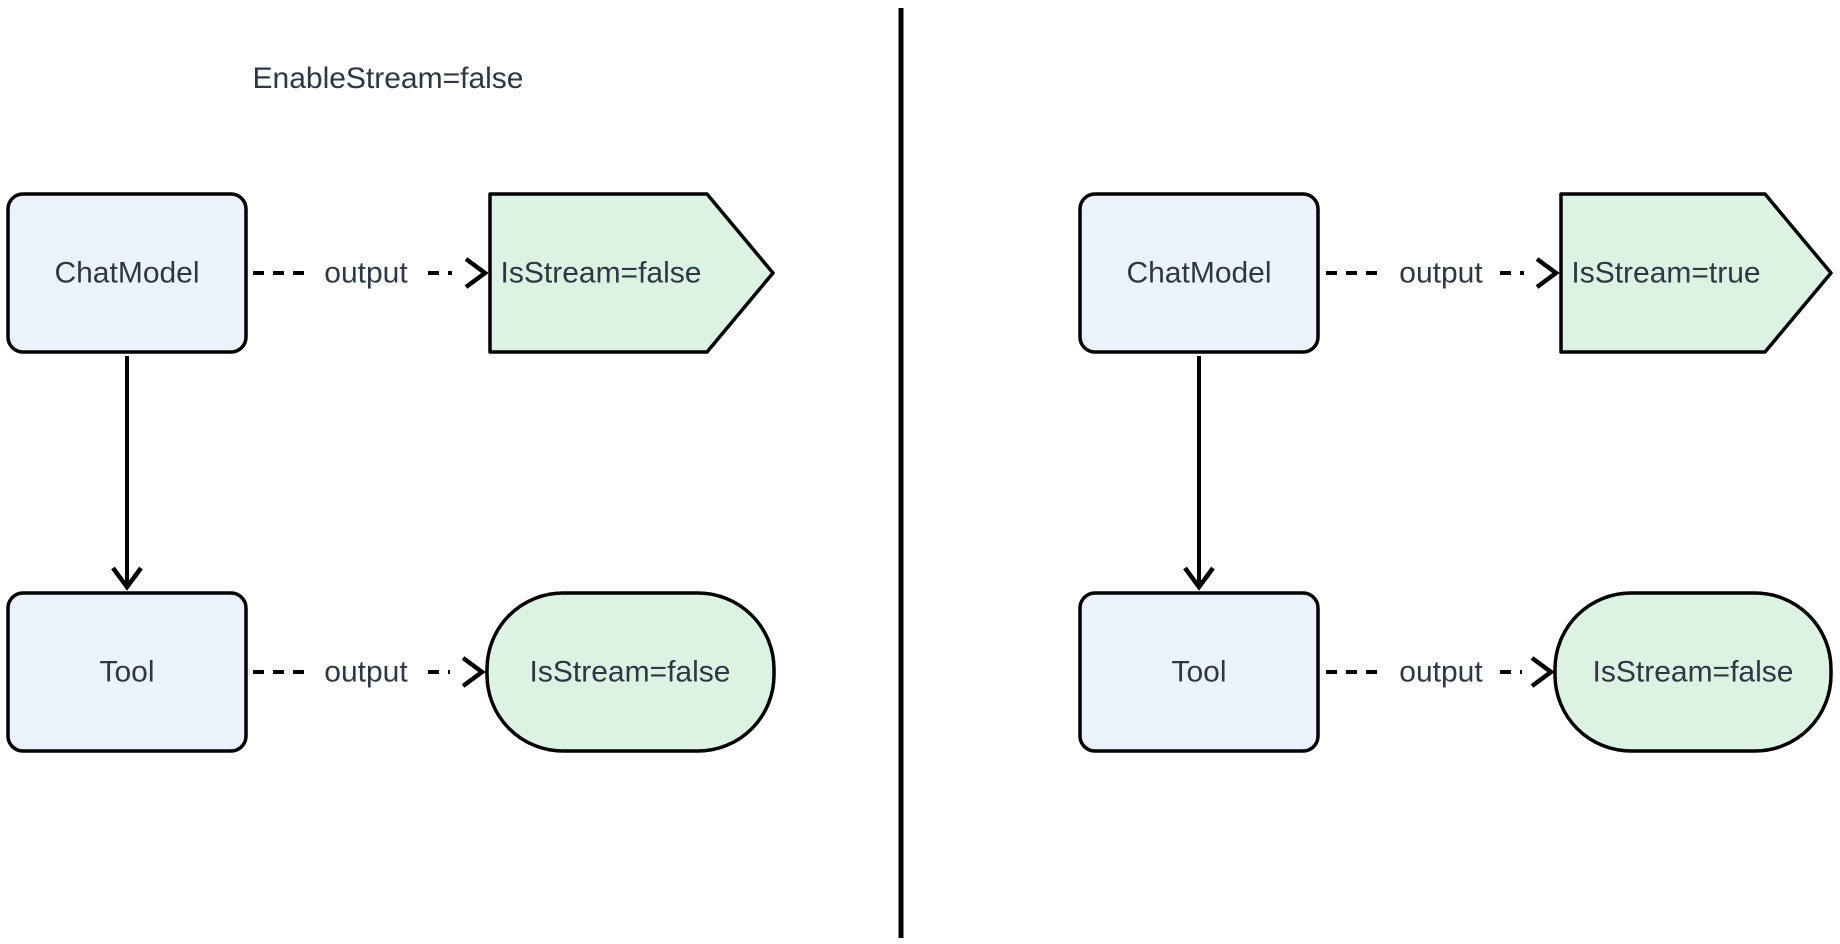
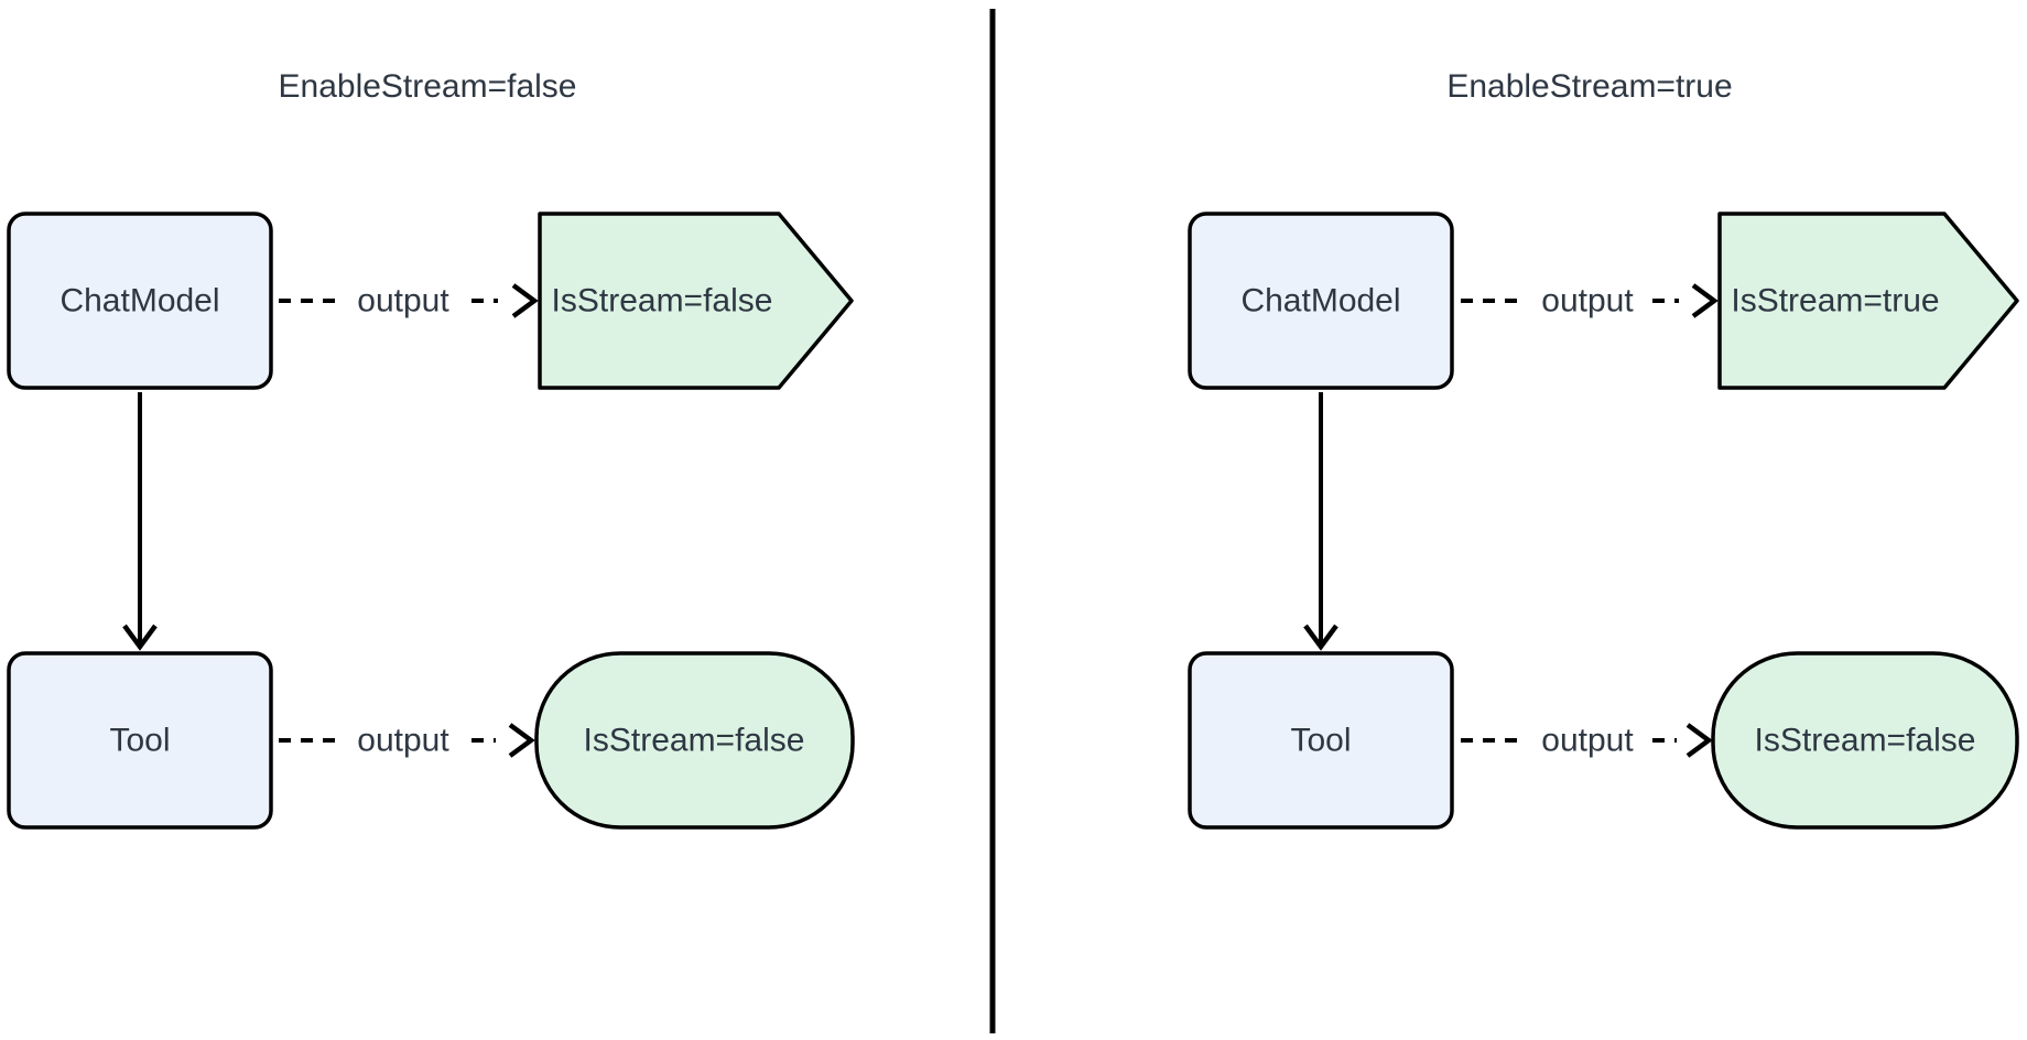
  EnableStream=false
  ChatModel
  output
  IsStream=false
  Tool
  output
  IsStream=false
+ EnableStream=true
  ChatModel
  output
  IsStream=true
  Tool
  output
  IsStream=false
